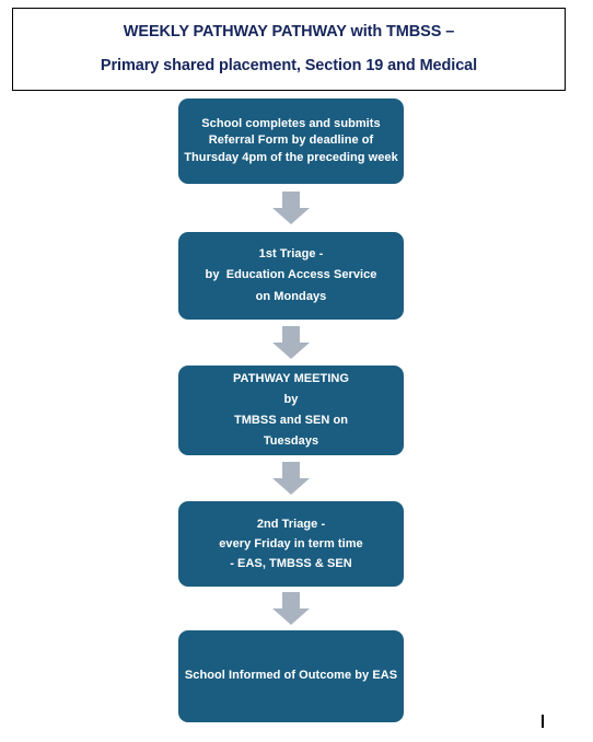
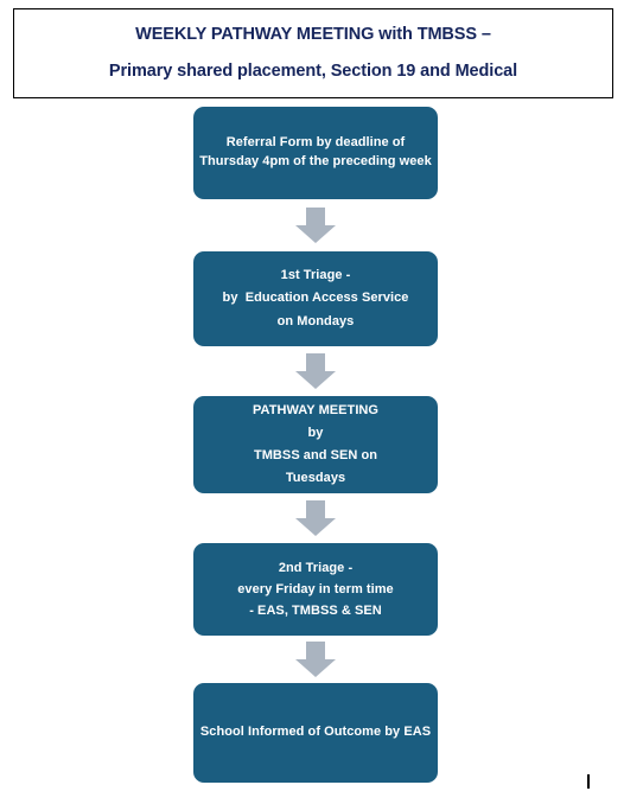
- WEEKLY PATHWAY PATHWAY with TMBSS –
+ WEEKLY PATHWAY MEETING with TMBSS –
  Primary shared placement, Section 19 and Medical
- School completes and submits
  Referral Form by deadline of
  Thursday 4pm of the preceding week
  1st Triage -
  by Education Access Service
  on Mondays
  PATHWAY MEETING
  by
  TMBSS and SEN on
  Tuesdays
  2nd Triage -
  every Friday in term time
  - EAS, TMBSS & SEN
  School Informed of Outcome by EAS
